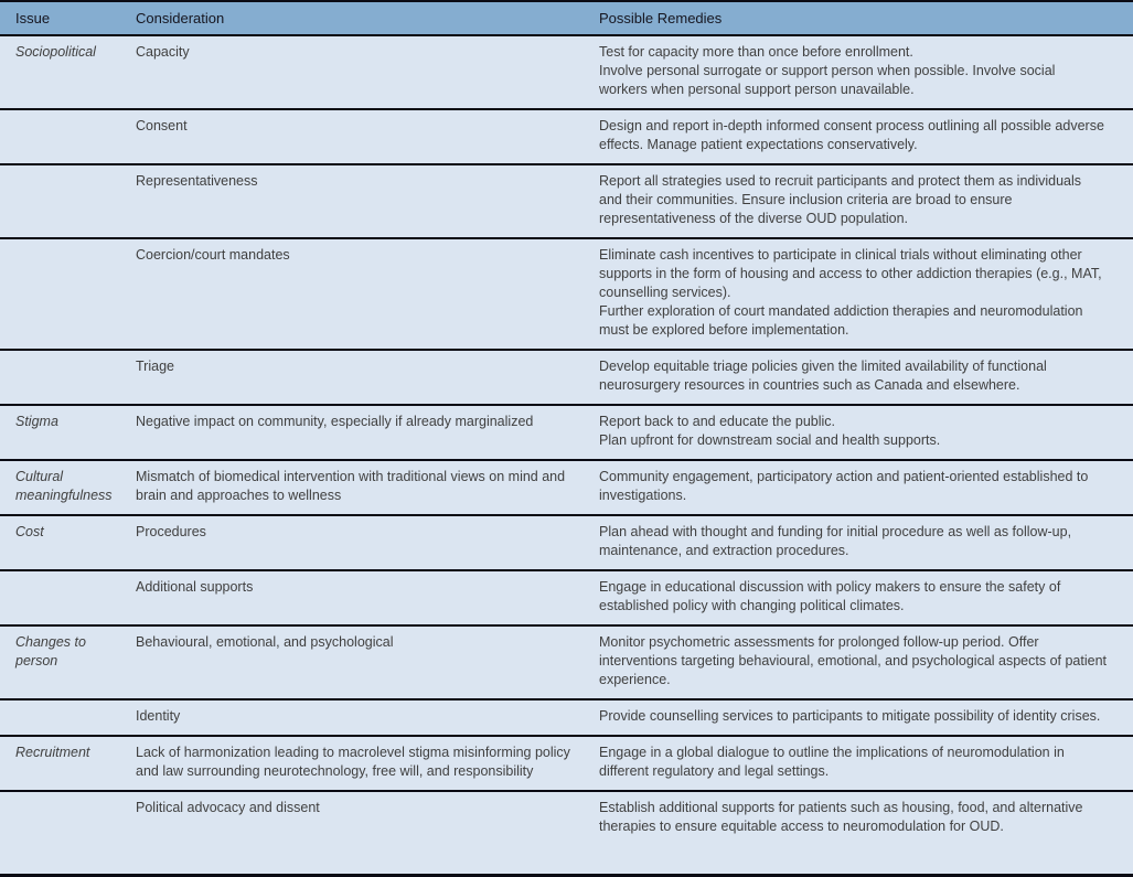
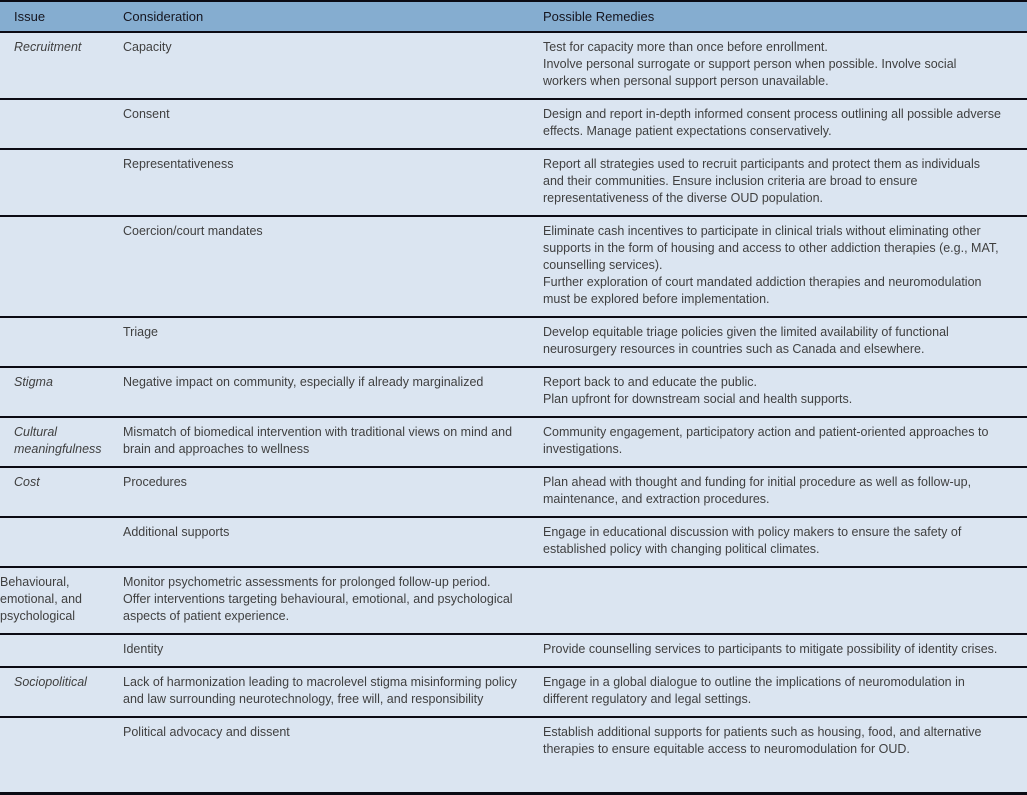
  Issue
  Consideration
  Possible Remedies
- Sociopolitical
+ Recruitment
  Capacity
  Test for capacity more than once before enrollment.
  Involve personal surrogate or support person when possible. Involve social workers when personal support person unavailable.
  Consent
  Design and report in-depth informed consent process outlining all possible adverse effects. Manage patient expectations conservatively.
  Representativeness
  Report all strategies used to recruit participants and protect them as individuals and their communities. Ensure inclusion criteria are broad to ensure representativeness of the diverse OUD population.
  Coercion/court mandates
  Eliminate cash incentives to participate in clinical trials without eliminating other supports in the form of housing and access to other addiction therapies (e.g., MAT, counselling services).
  Further exploration of court mandated addiction therapies and neuromodulation must be explored before implementation.
  Triage
  Develop equitable triage policies given the limited availability of functional neurosurgery resources in countries such as Canada and elsewhere.
  Stigma
  Negative impact on community, especially if already marginalized
  Report back to and educate the public.
  Plan upfront for downstream social and health supports.
  Cultural meaningfulness
  Mismatch of biomedical intervention with traditional views on mind and brain and approaches to wellness
- Community engagement, participatory action and patient-oriented established to investigations.
+ Community engagement, participatory action and patient-oriented approaches to investigations.
  Cost
  Procedures
  Plan ahead with thought and funding for initial procedure as well as follow-up, maintenance, and extraction procedures.
  Additional supports
  Engage in educational discussion with policy makers to ensure the safety of established policy with changing political climates.
- Changes to person
  Behavioural, emotional, and psychological
  Monitor psychometric assessments for prolonged follow-up period. Offer interventions targeting behavioural, emotional, and psychological aspects of patient experience.
  Identity
  Provide counselling services to participants to mitigate possibility of identity crises.
- Recruitment
+ Sociopolitical
  Lack of harmonization leading to macrolevel stigma misinforming policy and law surrounding neurotechnology, free will, and responsibility
  Engage in a global dialogue to outline the implications of neuromodulation in different regulatory and legal settings.
  Political advocacy and dissent
  Establish additional supports for patients such as housing, food, and alternative therapies to ensure equitable access to neuromodulation for OUD.
